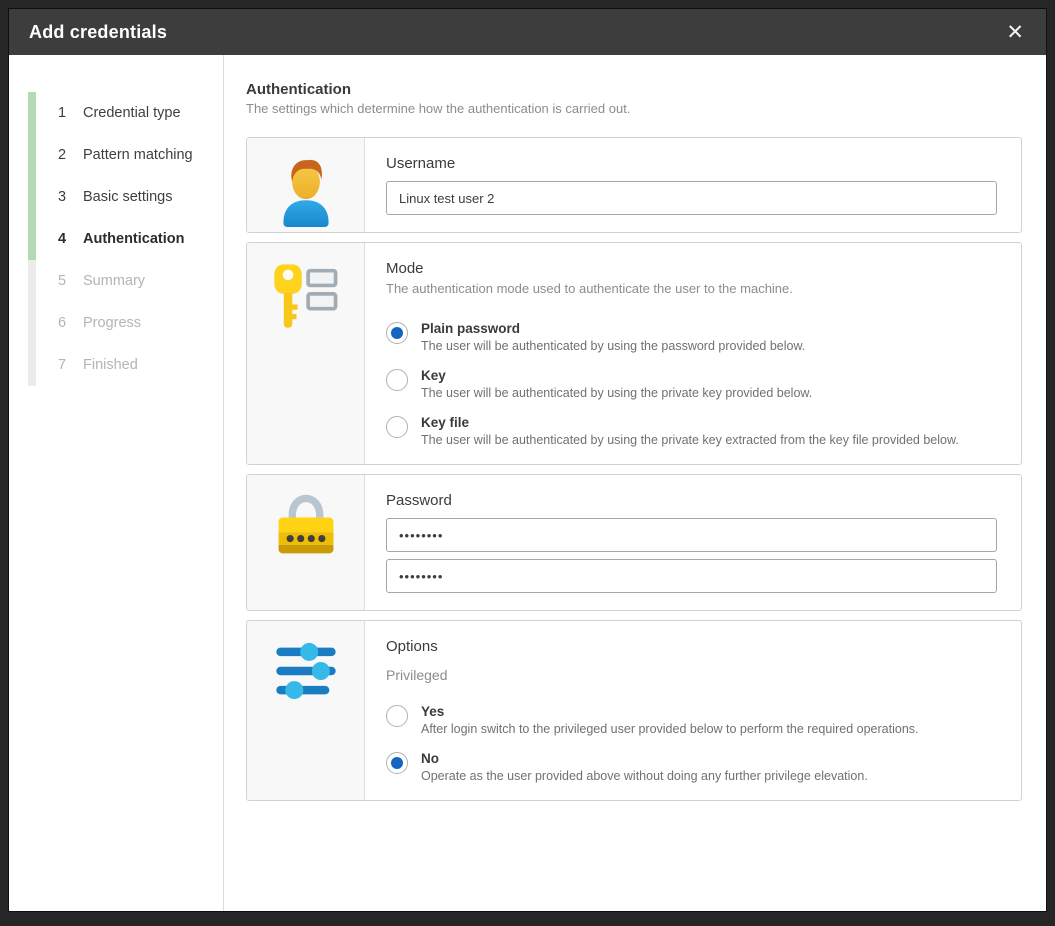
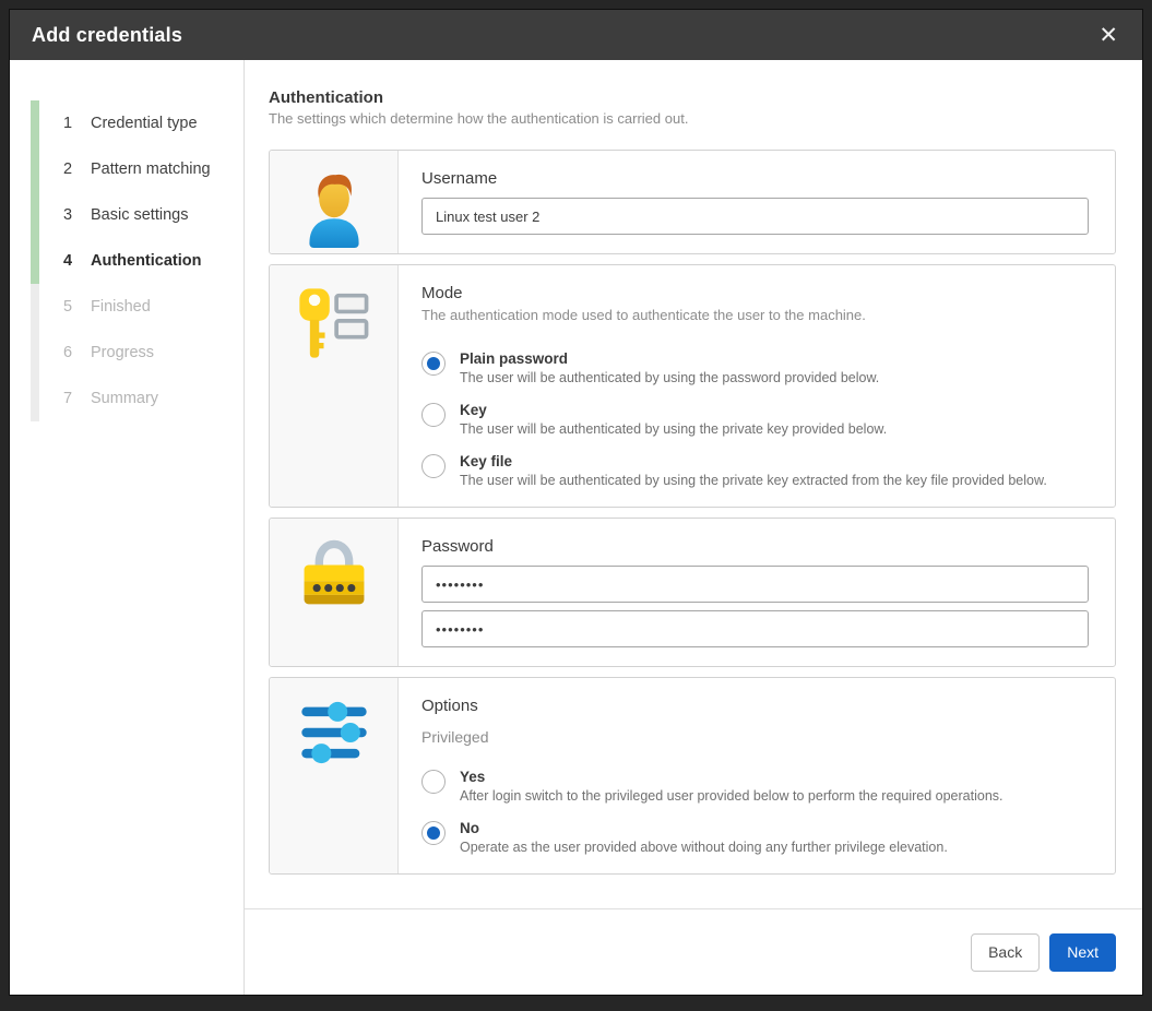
  Add credentials
  ✕
  1
  Credential type
  2
  Pattern matching
  3
  Basic settings
  4
  Authentication
  5
- Summary
+ Finished
  6
  Progress
  7
- Finished
+ Summary
  Authentication
  The settings which determine how the authentication is carried out.
  Username
  Linux test user 2
  Mode
  The authentication mode used to authenticate the user to the machine.
  Plain password
  The user will be authenticated by using the password provided below.
  Key
  The user will be authenticated by using the private key provided below.
  Key file
  The user will be authenticated by using the private key extracted from the key file provided below.
  Password
  ••••••••
  ••••••••
  Options
  Privileged
  Yes
  After login switch to the privileged user provided below to perform the required operations.
  No
  Operate as the user provided above without doing any further privilege elevation.
+ Back
+ Next
